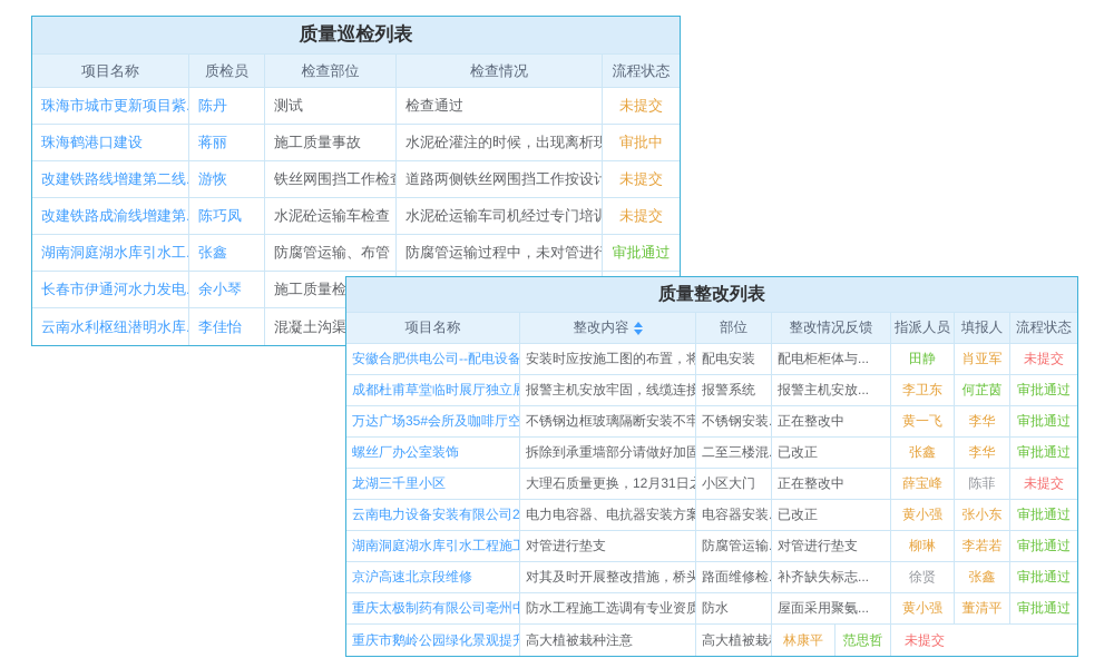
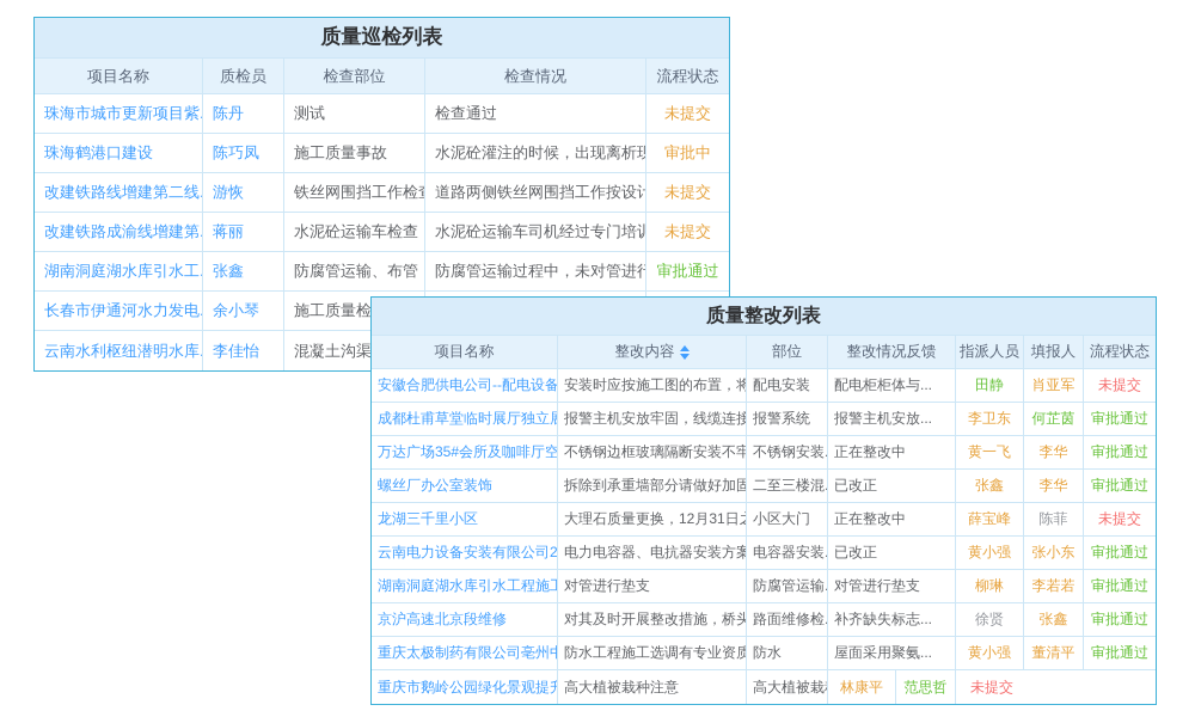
  质量巡检列表
  项目名称
  质检员
  检查部位
  检查情况
  流程状态
  珠海市城市更新项目紫.
  陈丹
  测试
  检查通过
  未提交
  珠海鹤港口建设
- 蒋丽
+ 陈巧凤
  施工质量事故
  水泥砼灌注的时候，出现离析现
  审批中
  改建铁路线增建第二线.
  游恢
  铁丝网围挡工作检
  道路两侧铁丝网围挡工作按设计
  未提交
  改建铁路成渝线增建第.
- 陈巧凤
+ 蒋丽
  水泥砼运输车检查
  水泥砼运输车司机经过专门培训
  未提交
  湖南洞庭湖水库引水工.
  张鑫
  防腐管运输、布管
  防腐管运输过程中，未对管进行
  审批通过
  长春市伊通河水力发电.
  余小琴
  施工质量检
  云南水利枢纽潜明水库.
  李佳怡
  混凝土沟渠
  质量整改列表
  项目名称
  整改内容
  部位
  整改情况反馈
  指派人员
  填报人
  流程状态
  安徽合肥供电公司--配电设备
  安装时应按施工图的布置，将
  配电安装
  配电柜柜体与...
  田静
  肖亚军
  未提交
  成都杜甫草堂临时展厅独立展
  报警主机安放牢固，线缆连接
  报警系统
  报警主机安放...
  李卫东
  何芷茵
  审批通过
  万达广场35#会所及咖啡厅空
  不锈钢边框玻璃隔断安装不牢
  不锈钢安装.
  正在整改中
  黄一飞
  李华
  审批通过
  螺丝厂办公室装饰
  拆除到承重墙部分请做好加固
  二至三楼混.
  已改正
  张鑫
  李华
  审批通过
  龙湖三千里小区
  大理石质量更换，12月31日之
  小区大门
  正在整改中
  薛宝峰
  陈菲
  未提交
  云南电力设备安装有限公司2
  电力电容器、电抗器安装方案
  电容器安装.
  已改正
  黄小强
  张小东
  审批通过
  湖南洞庭湖水库引水工程施工
  对管进行垫支
  防腐管运输.
  对管进行垫支
  柳琳
  李若若
  审批通过
  京沪高速北京段维修
  对其及时开展整改措施，桥头
  路面维修检.
  补齐缺失标志...
  徐贤
  张鑫
  审批通过
  重庆太极制药有限公司亳州中
  防水工程施工选调有专业资质
  防水
  屋面采用聚氨...
  黄小强
  董清平
  审批通过
  重庆市鹅岭公园绿化景观提升
  高大植被栽种注意
  高大植被栽
  林康平
  范思哲
  未提交
